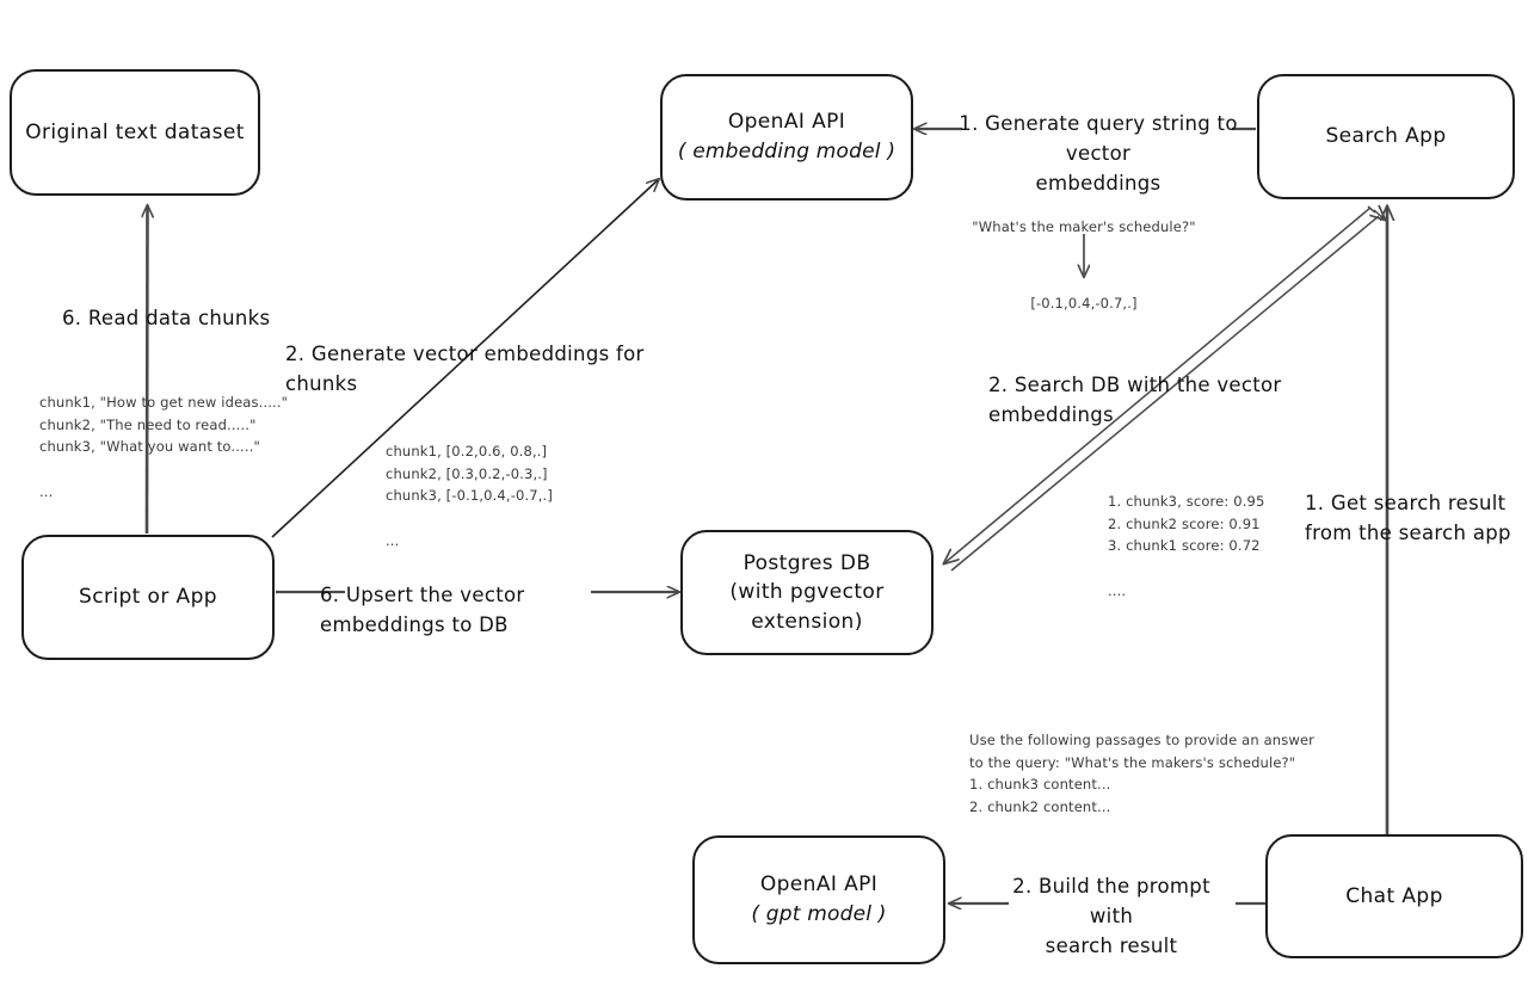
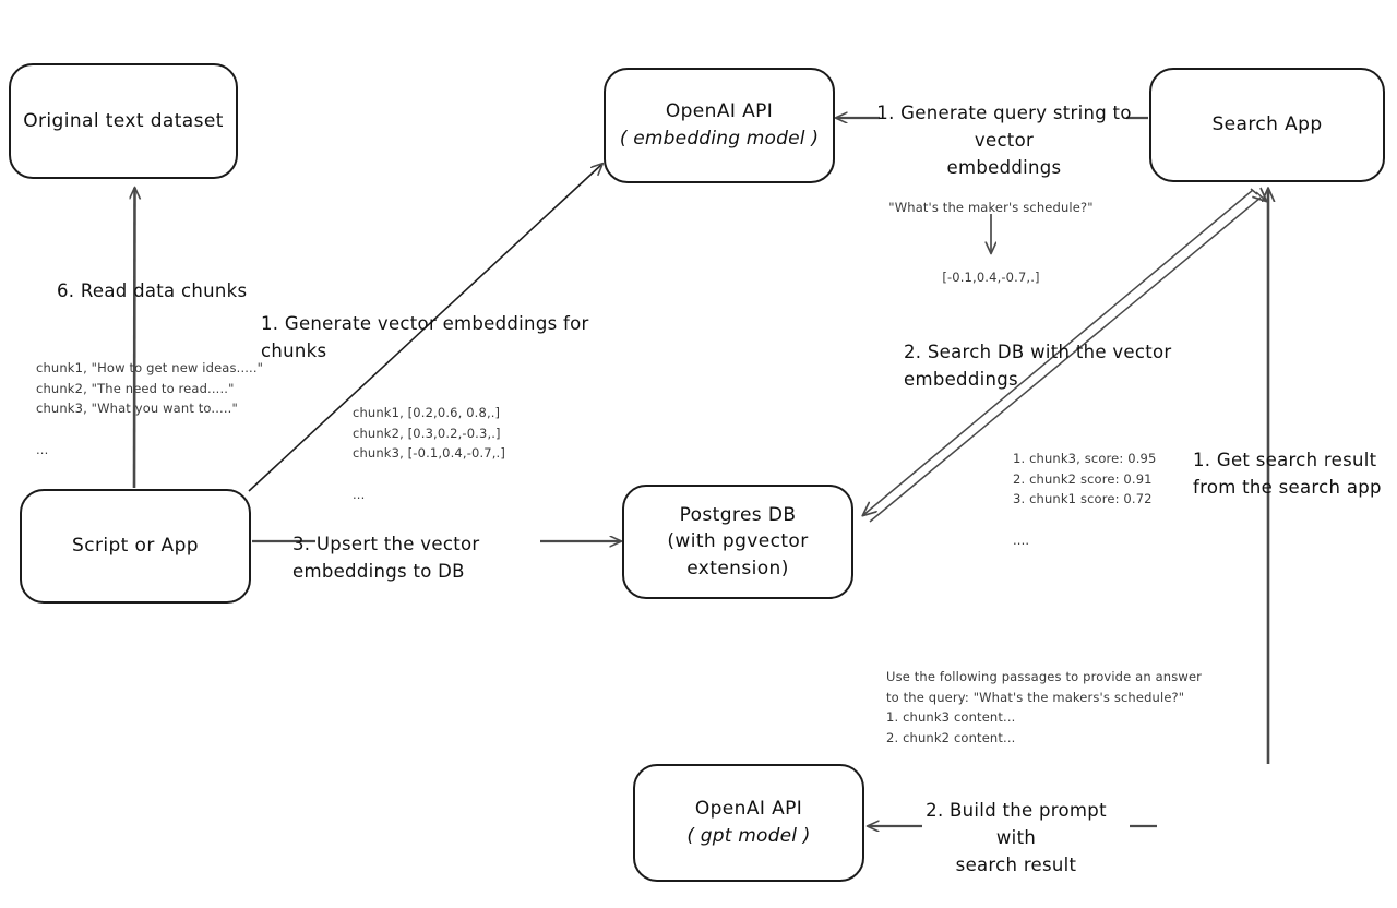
  Original text dataset
  Script or App
  OpenAI API
  ( embedding model )
  Postgres DB
  (with pgvector extension)
  Search App
- Chat App
  OpenAI API
  ( gpt model )
  6. Read data chunks
- 2. Generate vector embeddings for chunks
+ 1. Generate vector embeddings for chunks
- 6. Upsert the vector embeddings to DB
+ 3. Upsert the vector embeddings to DB
  1. Generate query string to vector
  embeddings
  2. Search DB with the vector embeddings
  1. Get search result
  from the search app
  2. Build the prompt with
  search result
  chunk1, "How to get new ideas....."
  chunk2, "The need to read....."
  chunk3, "What you want to....."
  ...
  chunk1, [0.2,0.6, 0.8,.]
  chunk2, [0.3,0.2,-0.3,.]
  chunk3, [-0.1,0.4,-0.7,.]
  ...
  "What's the maker's schedule?"
  [-0.1,0.4,-0.7,.]
  1. chunk3, score: 0.95
  2. chunk2 score: 0.91
  3. chunk1 score: 0.72
  ....
  Use the following passages to provide an answer
  to the query: "What's the makers's schedule?"
  1. chunk3 content...
  2. chunk2 content...
